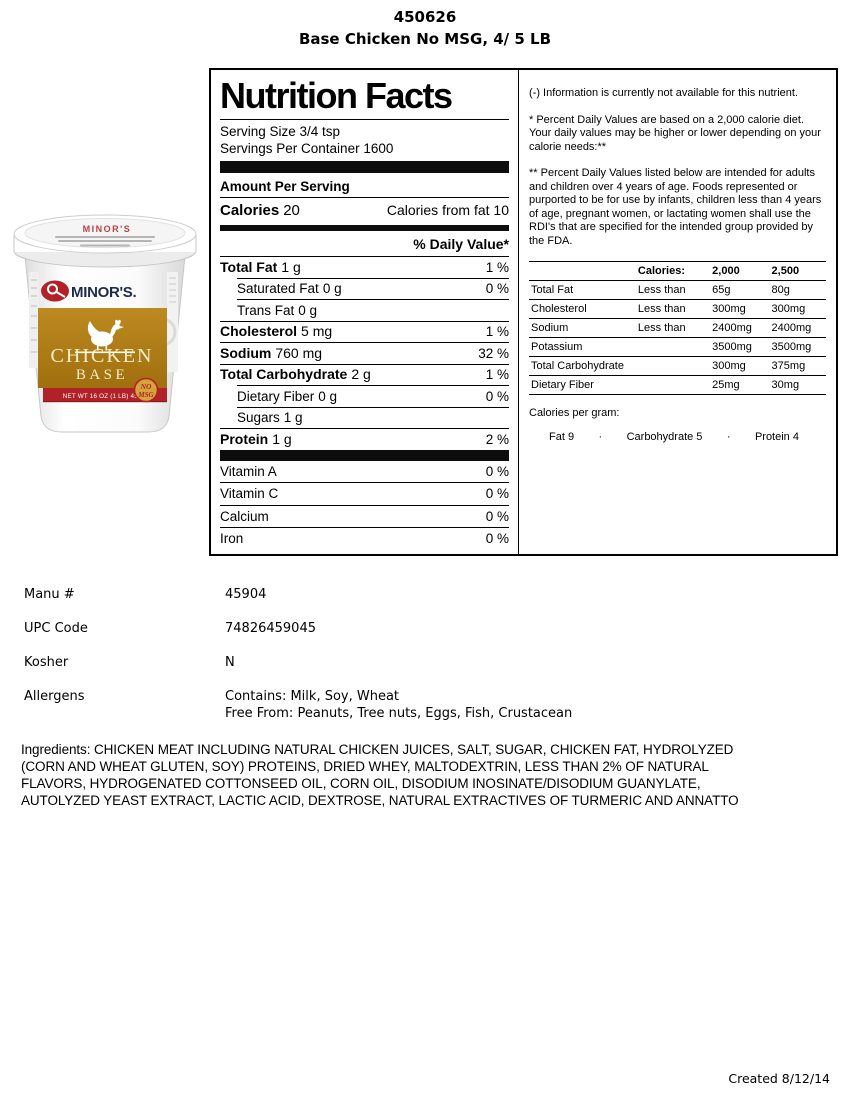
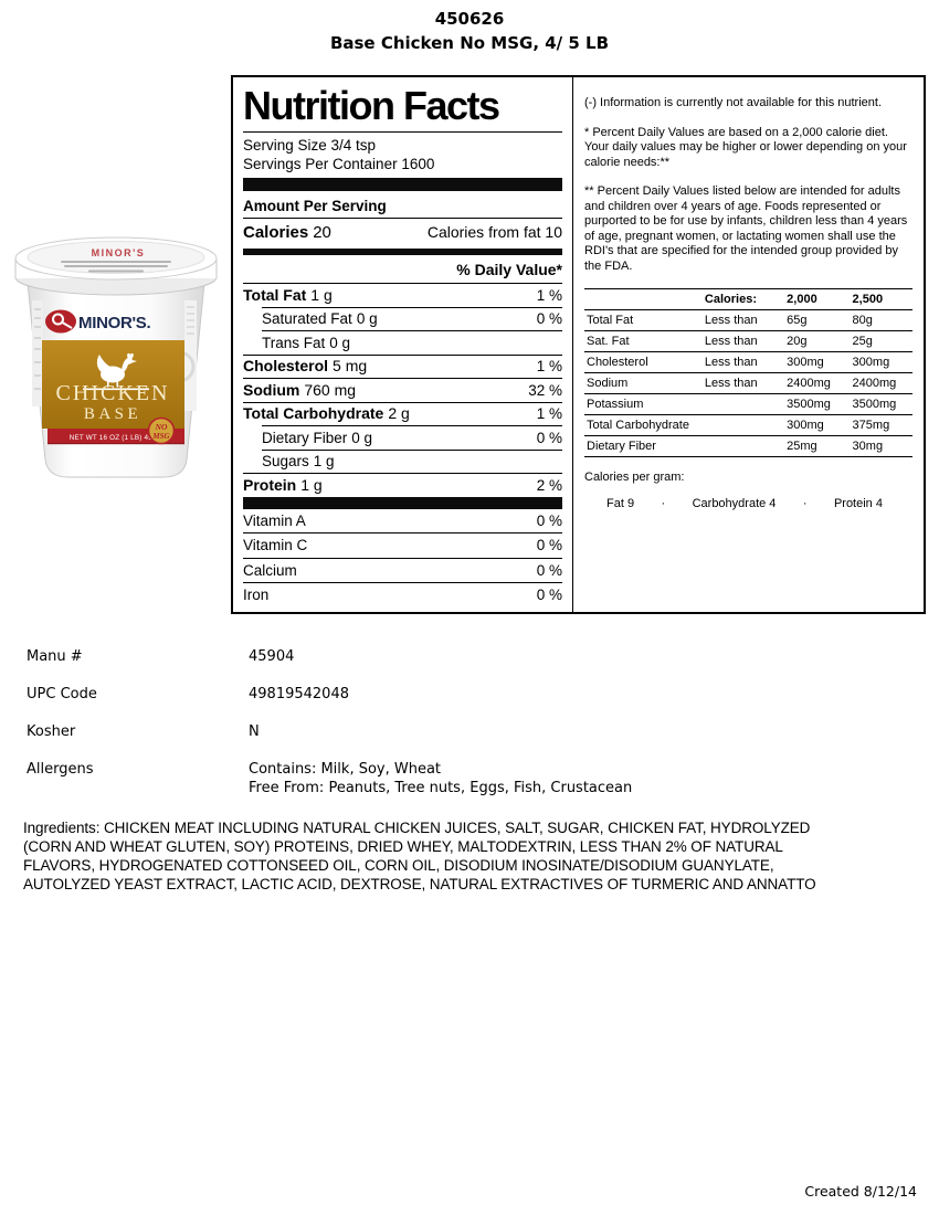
  450626
  Base Chicken No MSG, 4/ 5 LB
  MINOR'S
  MINOR'S.
  CHICKEN
  BASE
  NO
  MSG
  Nutrition Facts
  Serving Size 3/4 tsp
  Servings Per Container 1600
  Amount Per Serving
  Calories 20
  Calories from fat 10
  % Daily Value*
  Total Fat 1 g
  1 %
  Saturated Fat 0 g
  0 %
  Trans Fat 0 g
  Cholesterol 5 mg
  1 %
  Sodium 760 mg
  32 %
  Total Carbohydrate 2 g
  1 %
  Dietary Fiber 0 g
  0 %
  Sugars 1 g
  Protein 1 g
  2 %
  Vitamin A
  0 %
  Vitamin C
  0 %
  Calcium
  0 %
  Iron
  0 %
  (-) Information is currently not available for this nutrient.
  * Percent Daily Values are based on a 2,000 calorie diet. Your daily values may be higher or lower depending on your calorie needs:**
  ** Percent Daily Values listed below are intended for adults and children over 4 years of age. Foods represented or purported to be for use by infants, children less than 4 years of age, pregnant women, or lactating women shall use the RDI's that are specified for the intended group provided by the FDA.
  	Calories:	2,000	2,500
  Total Fat	Less than	65g	80g
+ Sat. Fat	Less than	20g	25g
  Cholesterol	Less than	300mg	300mg
  Sodium	Less than	2400mg	2400mg
  Potassium		3500mg	3500mg
  Total Carbohydrate		300mg	375mg
  Dietary Fiber		25mg	30mg
  Calories per gram:
  Fat 9
  ·
- Carbohydrate 5
+ Carbohydrate 4
  ·
  Protein 4
  Manu #
  45904
  UPC Code
- 74826459045
+ 49819542048
  Kosher
  N
  Allergens
  Contains: Milk, Soy, Wheat
  Free From: Peanuts, Tree nuts, Eggs, Fish, Crustacean
  Ingredients: CHICKEN MEAT INCLUDING NATURAL CHICKEN JUICES, SALT, SUGAR, CHICKEN FAT, HYDROLYZED (CORN AND WHEAT GLUTEN, SOY) PROTEINS, DRIED WHEY, MALTODEXTRIN, LESS THAN 2% OF NATURAL FLAVORS, HYDROGENATED COTTONSEED OIL, CORN OIL, DISODIUM INOSINATE/DISODIUM GUANYLATE, AUTOLYZED YEAST EXTRACT, LACTIC ACID, DEXTROSE, NATURAL EXTRACTIVES OF TURMERIC AND ANNATTO
  Created 8/12/14
